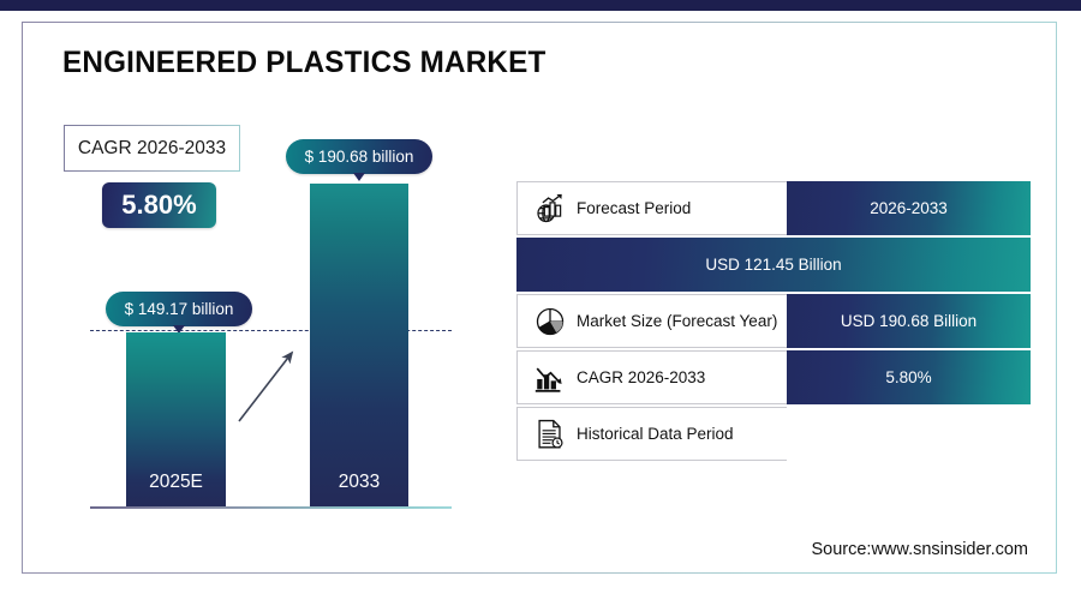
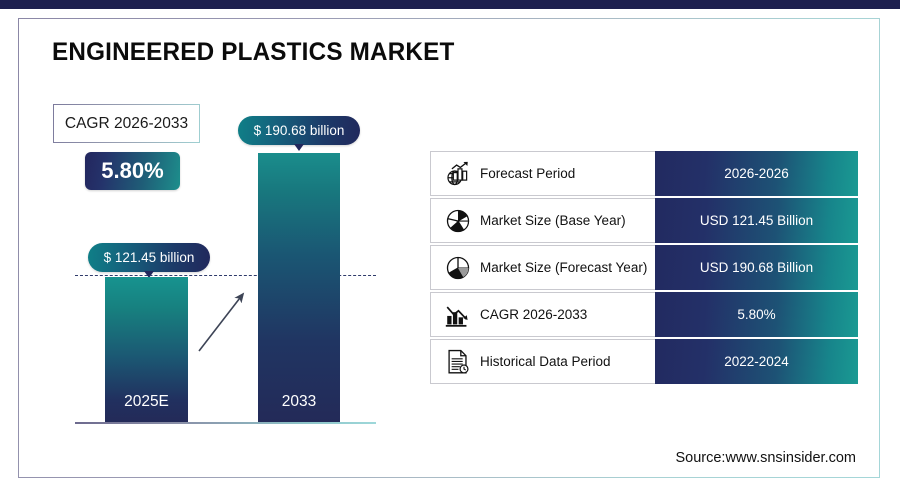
  ENGINEERED PLASTICS MARKET
  CAGR 2026-2033
  5.80%
  $ 190.68 billion
- $ 149.17 billion
+ $ 121.45 billion
  2025E
  2033
  Forecast Period
- 2026-2033
+ 2026-2026
+ Market Size (Base Year)
  USD 121.45 Billion
  Market Size (Forecast Year)
  USD 190.68 Billion
  CAGR 2026-2033
  5.80%
  Historical Data Period
+ 2022-2024
  Source:www.snsinsider.com
